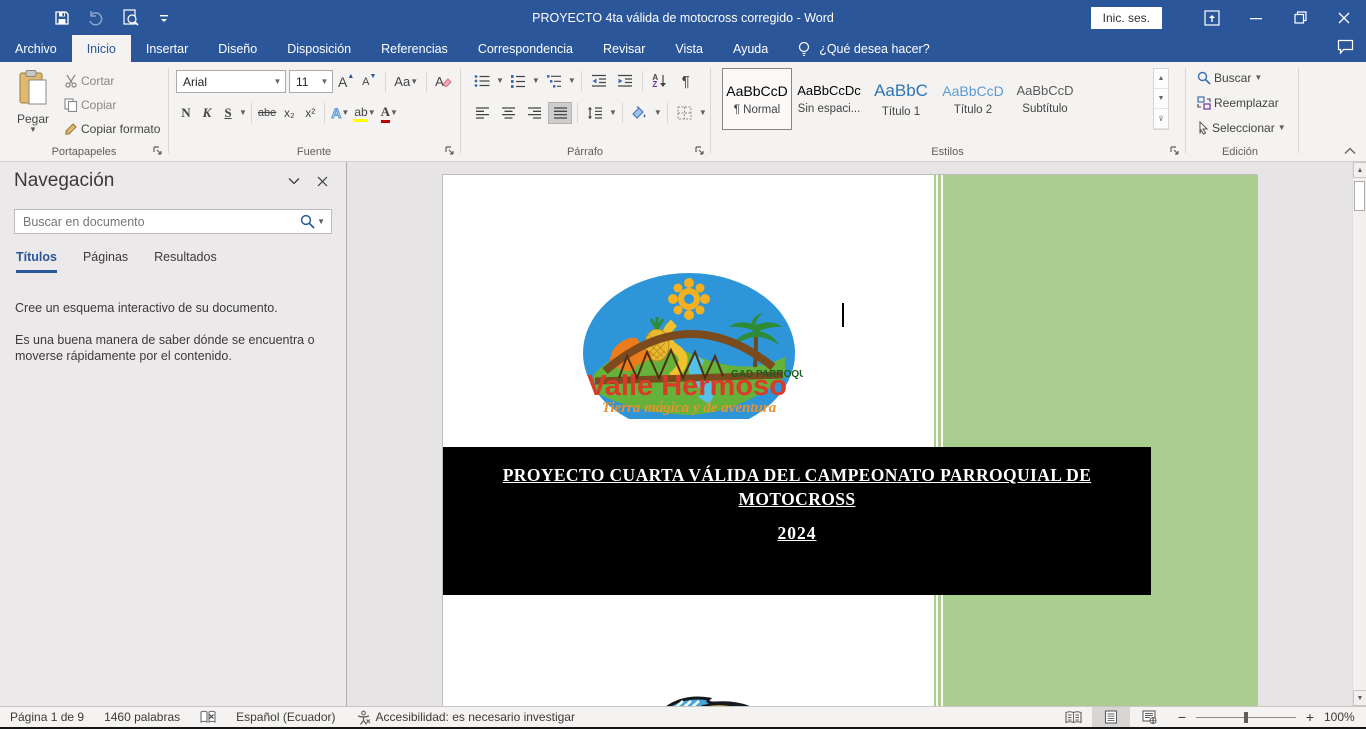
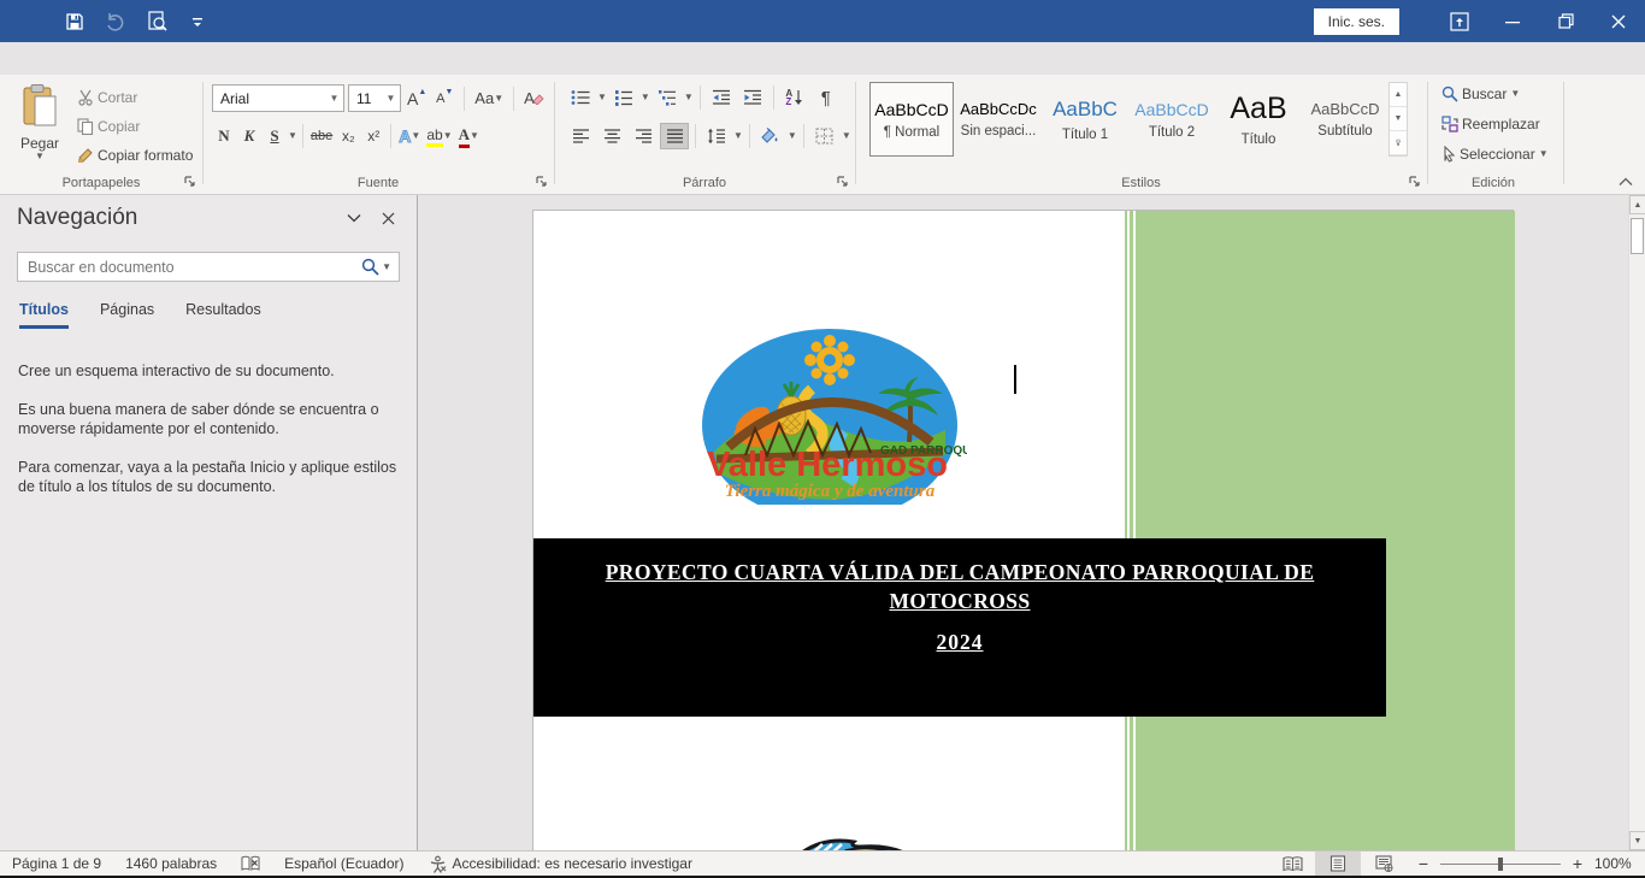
- PROYECTO 4ta válida de motocross corregido - Word
  Inic. ses.
- Archivo
- Inicio
- Insertar
- Diseño
- Disposición
- Referencias
- Correspondencia
- Revisar
- Vista
- Ayuda
- ¿Qué desea hacer?
  Pegar
  ▼
  Cortar
  Copiar
  Copiar formato
  Portapapeles
  Arial
  ▼
  11
  ▼
  A
  A
  Aa
  ▼
  A
  N
  K
  S
  ▼
  abe
  x₂
  x²
  A
  ▼
  ab
  ▼
  A
  ▼
  Fuente
  ▼
  ▼
  ▼
  A
  Z
  ¶
  ▼
  ▼
  ▼
  Párrafo
  AaBbCcD
  ¶ Normal
  AaBbCcDc
  Sin espaci...
  AaBbC
  Título 1
  AaBbCcD
  Título 2
+ AaB
+ Título
  AaBbCcD
  Subtítulo
  Estilos
  Buscar
  ▼
  Reemplazar
  Seleccionar
  ▼
  Edición
  Navegación
  Buscar en documento
  ▼
  Títulos
  Páginas
  Resultados
  Cree un esquema interactivo de su documento.
  Es una buena manera de saber dónde se encuentra o moverse rápidamente por el contenido.
+ Para comenzar, vaya a la pestaña Inicio y aplique estilos de título a los títulos de su documento.
  GAD PARROQU
  Valle Hermoso
  Tierra mágica y de aventura
  PROYECTO CUARTA VÁLIDA DEL CAMPEONATO PARROQUIAL DE MOTOCROSS
  2024
  Página 1 de 9
  1460 palabras
  Español (Ecuador)
  Accesibilidad: es necesario investigar
  −
  +
  100%
